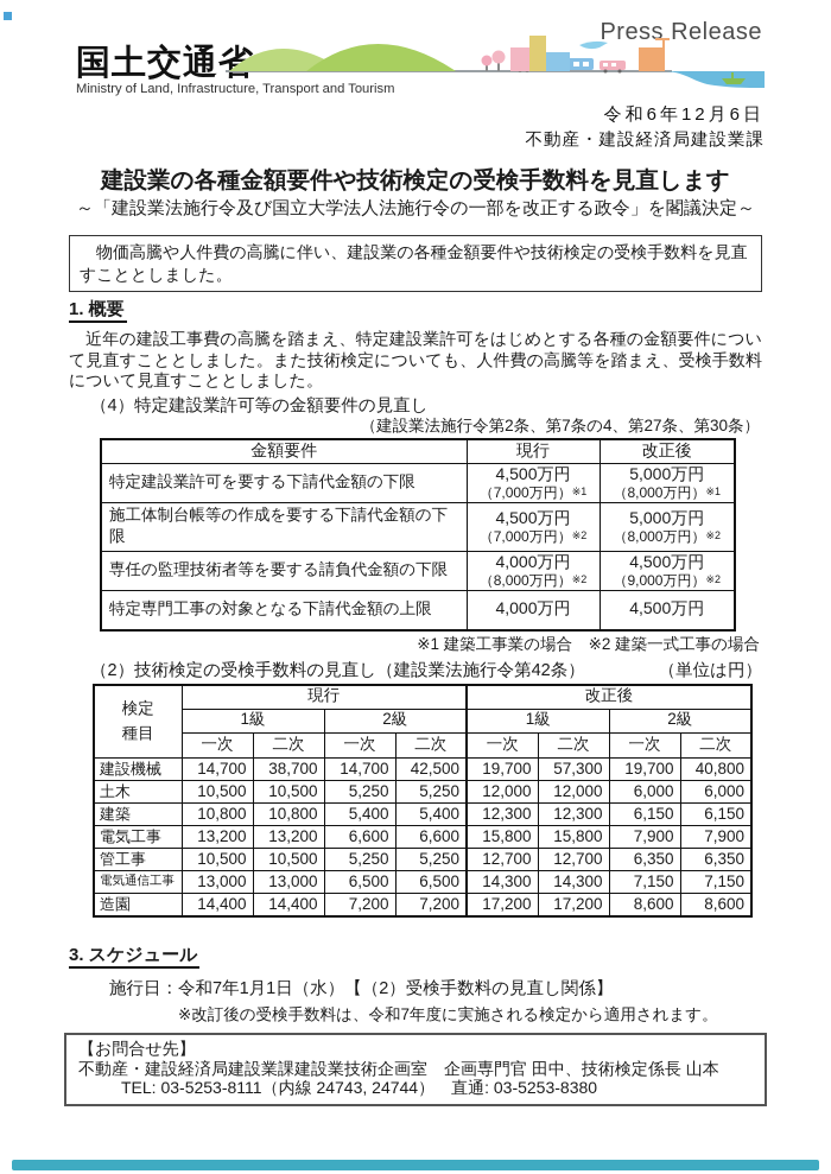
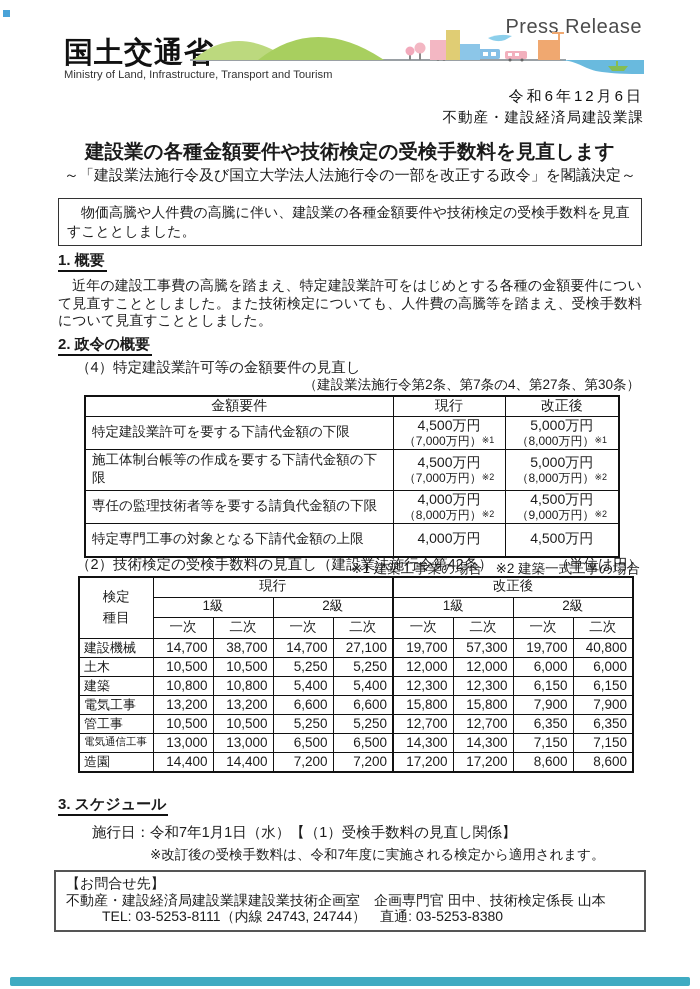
  Press Release
  国土交通省
  Ministry of Land, Infrastructure, Transport and Tourism
  令和6年12月6日
  不動産・建設経済局建設業課
  建設業の各種金額要件や技術検定の受検手数料を見直します
  ～「建設業法施行令及び国立大学法人法施行令の一部を改正する政令」を閣議決定～
  物価高騰や人件費の高騰に伴い、建設業の各種金額要件や技術検定の受検手数料を見直すこととしました。
  1. 概要
  近年の建設工事費の高騰を踏まえ、特定建設業許可をはじめとする各種の金額要件について見直すこととしました。また技術検定についても、人件費の高騰等を踏まえ、受検手数料について見直すこととしました。
+ 2. 政令の概要
  （4）特定建設業許可等の金額要件の見直し
  （建設業法施行令第2条、第7条の4、第27条、第30条）
  金額要件	現行	改正後
  特定建設業許可を要する下請代金額の下限	4,500万円 （7,000万円）※1	5,000万円 （8,000万円）※1
  施工体制台帳等の作成を要する下請代金額の下限	4,500万円 （7,000万円）※2	5,000万円 （8,000万円）※2
  専任の監理技術者等を要する請負代金額の下限	4,000万円 （8,000万円）※2	4,500万円 （9,000万円）※2
  特定専門工事の対象となる下請代金額の上限	4,000万円	4,500万円
  ※1 建築工事業の場合 ※2 建築一式工事の場合
  （2）技術検定の受検手数料の見直し（建設業法施行令第42条）
  （単位は円）
  検定種目	現行	改正後
  1級	2級	1級	2級
  一次	二次	一次	二次	一次	二次	一次	二次
- 建設機械	14,700	38,700	14,700	42,500	19,700	57,300	19,700	40,800
+ 建設機械	14,700	38,700	14,700	27,100	19,700	57,300	19,700	40,800
  土木	10,500	10,500	5,250	5,250	12,000	12,000	6,000	6,000
  建築	10,800	10,800	5,400	5,400	12,300	12,300	6,150	6,150
  電気工事	13,200	13,200	6,600	6,600	15,800	15,800	7,900	7,900
  管工事	10,500	10,500	5,250	5,250	12,700	12,700	6,350	6,350
  電気通信工事	13,000	13,000	6,500	6,500	14,300	14,300	7,150	7,150
  造園	14,400	14,400	7,200	7,200	17,200	17,200	8,600	8,600
  3. スケジュール
- 施行日：令和7年1月1日（水）【（2）受検手数料の見直し関係】
+ 施行日：令和7年1月1日（水）【（1）受検手数料の見直し関係】
  ※改訂後の受検手数料は、令和7年度に実施される検定から適用されます。
  【お問合せ先】
  不動産・建設経済局建設業課建設業技術企画室 企画専門官 田中、技術検定係長 山本
  TEL: 03-5253-8111（内線 24743, 24744） 直通: 03-5253-8380
